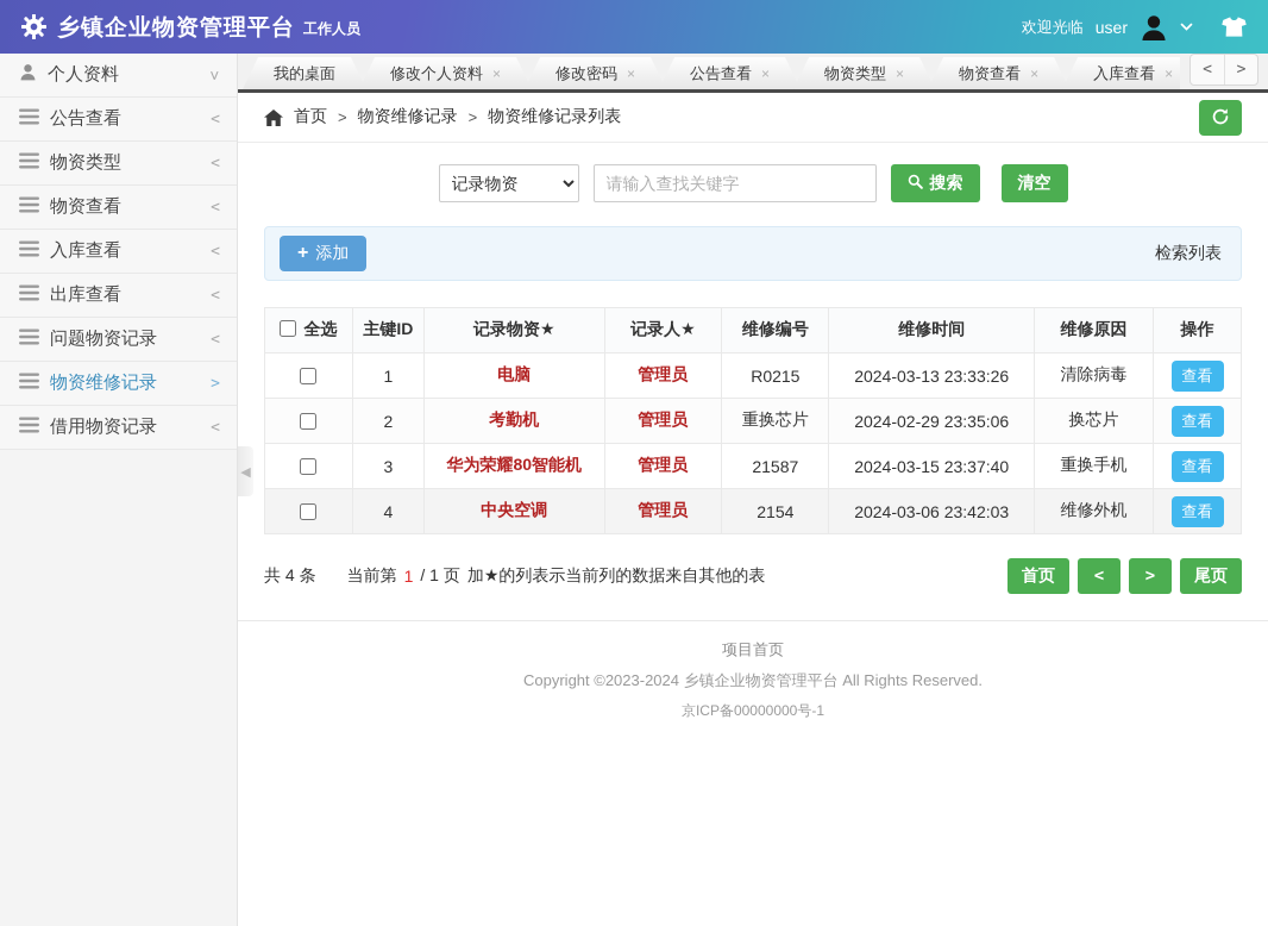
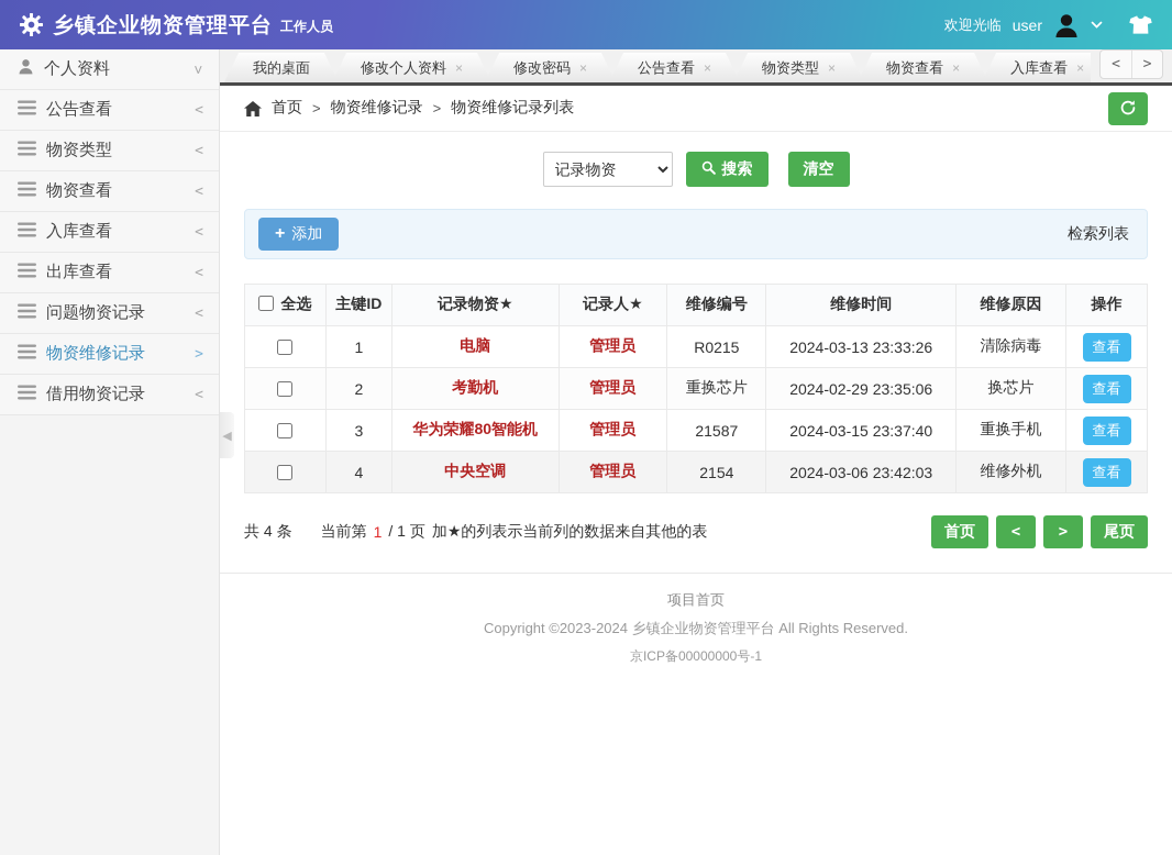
  乡镇企业物资管理平台
  工作人员
  欢迎光临
  user
  个人资料
  公告查看
  <
  物资类型
  <
  物资查看
  <
  入库查看
  <
  出库查看
  <
  问题物资记录
  <
  物资维修记录
  >
  借用物资记录
  <
  ◀
  我的桌面
  修改个人资料
  ×
  修改密码
  ×
  公告查看
  ×
  物资类型
  ×
  物资查看
  ×
  入库查看
  ×
  <
  >
  首页
  >
  物资维修记录
  >
  物资维修记录列表
  记录物资
- 请输入查找关键字
  搜索
  清空
  +
  添加
  检索列表
  全选	主键ID	记录物资★	记录人★	维修编号	维修时间	维修原因	操作
  	1	电脑	管理员	R0215	2024-03-13 23:33:26	清除病毒	查看
  	2	考勤机	管理员	重换芯片	2024-02-29 23:35:06	换芯片	查看
  	3	华为荣耀80智能机	管理员	21587	2024-03-15 23:37:40	重换手机	查看
  	4	中央空调	管理员	2154	2024-03-06 23:42:03	维修外机	查看
  共 4 条
  当前第
  1
  / 1 页
  加★的列表示当前列的数据来自其他的表
  首页
  <
  >
  尾页
  项目首页
  Copyright ©2023-2024 乡镇企业物资管理平台 All Rights Reserved.
  京ICP备00000000号-1
